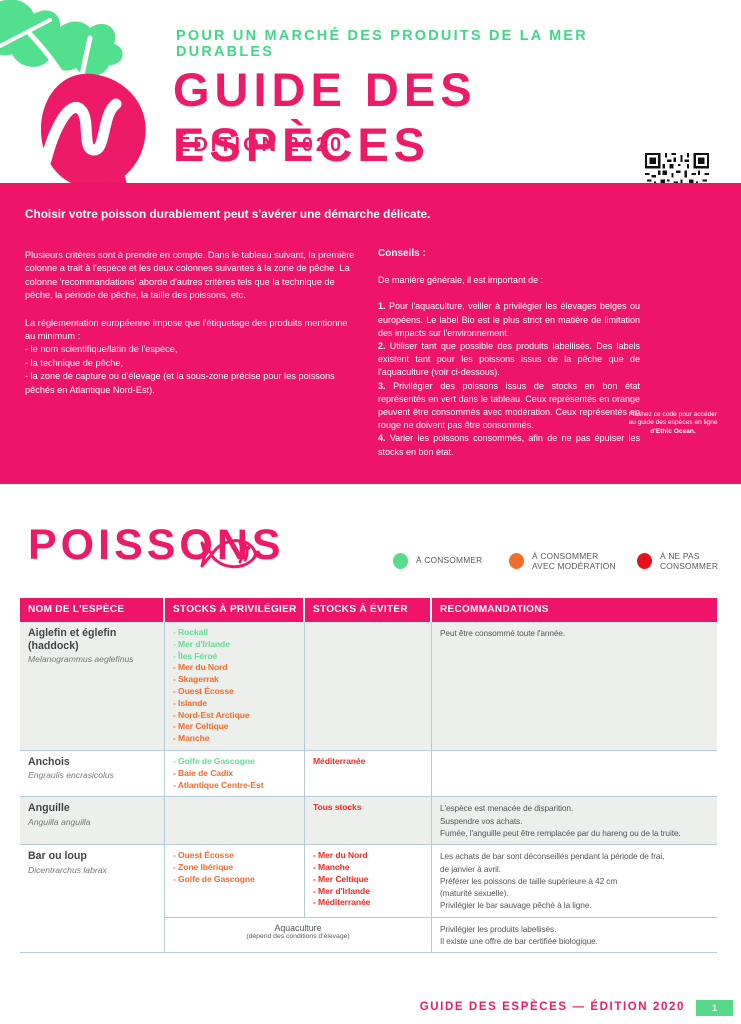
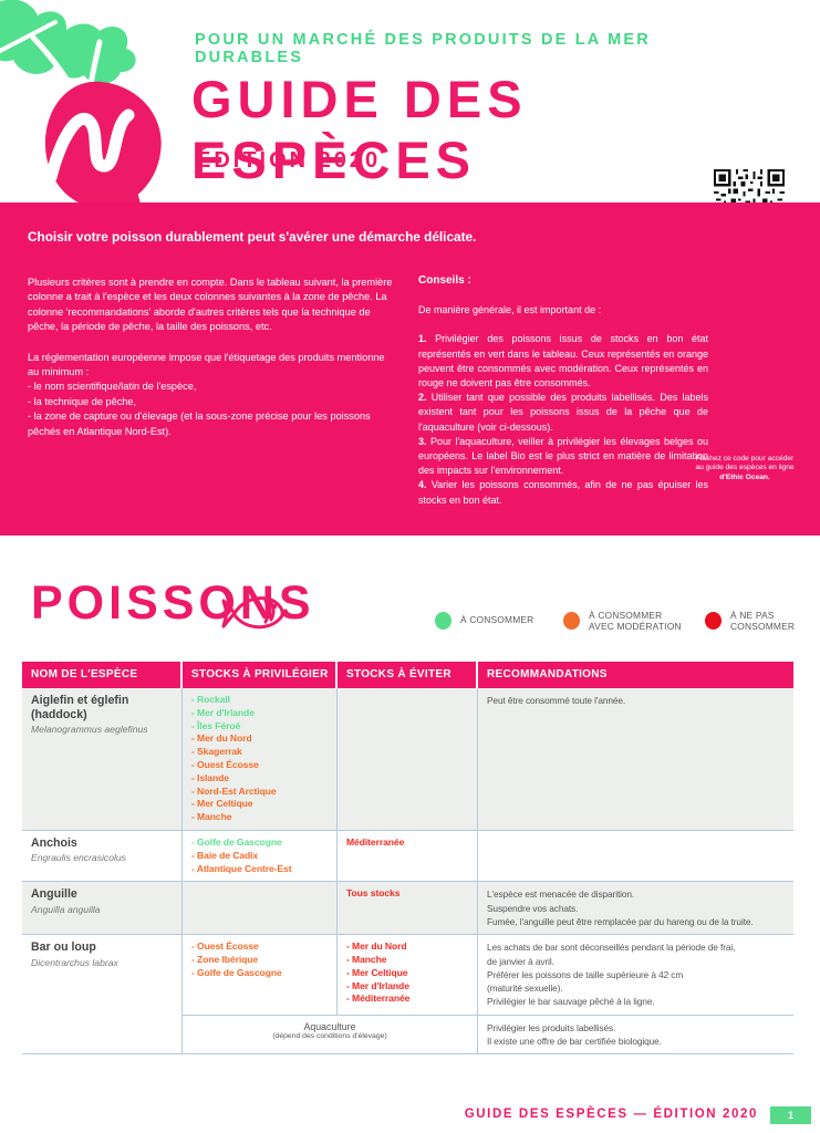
  POUR UN MARCHÉ DES PRODUITS DE LA MER DURABLES
  GUIDE DES ESPÈCES
  ÉDITION 2020
  Choisir votre poisson durablement peut s'avérer une démarche délicate.
  Plusieurs critères sont à prendre en compte. Dans le tableau suivant, la première colonne a trait à l'espèce et les deux colonnes suivantes à la zone de pêche. La colonne 'recommandations' aborde d'autres critères tels que la technique de pêche, la période de pêche, la taille des poissons, etc.
  La réglementation européenne impose que l'étiquetage des produits mentionne au minimum :
  - le nom scientifique/latin de l'espèce,
  - la technique de pêche,
  - la zone de capture ou d'élevage (et la sous-zone précise pour les poissons pêchés en Atlantique Nord-Est).
  Conseils :
  De manière générale, il est important de :
- 1. Pour l'aquaculture, veiller à privilégier les élevages belges ou européens. Le label Bio est le plus strict en matière de limitation des impacts sur l'environnement.
+ 1. Privilégier des poissons issus de stocks en bon état représentés en vert dans le tableau. Ceux représentés en orange peuvent être consommés avec modération. Ceux représentés en rouge ne doivent pas être consommés.
  2. Utiliser tant que possible des produits labellisés. Des labels existent tant pour les poissons issus de la pêche que de l'aquaculture (voir ci-dessous).
- 3. Privilégier des poissons issus de stocks en bon état représentés en vert dans le tableau. Ceux représentés en orange peuvent être consommés avec modération. Ceux représentés en rouge ne doivent pas être consommés.
+ 3. Pour l'aquaculture, veiller à privilégier les élevages belges ou européens. Le label Bio est le plus strict en matière de limitation des impacts sur l'environnement.
  4. Varier les poissons consommés, afin de ne pas épuiser les stocks en bon état.
  POISSONS
  À CONSOMMER
  À CONSOMMER
  AVEC MODÉRATION
  À NE PAS
  CONSOMMER
  NOM DE L'ESPÈCE
  STOCKS À PRIVILÉGIER
  STOCKS À ÉVITER
  RECOMMANDATIONS
  Aiglefin et églefin
  (haddock)
  Melanogrammus aeglefinus
  - Rockall
  - Mer d'Irlande
  - Îles Féroé
  - Mer du Nord
  - Skagerrak
  - Ouest Écosse
  - Islande
  - Nord-Est Arctique
  - Mer Celtique
  - Manche
  Peut être consommé toute l'année.
  Anchois
  Engraulis encrasicolus
  - Golfe de Gascogne
  - Baie de Cadix
  - Atlantique Centre-Est
  Méditerranée
  Anguille
  Anguilla anguilla
  Tous stocks
  L'espèce est menacée de disparition.
  Suspendre vos achats.
  Fumée, l'anguille peut être remplacée par du hareng ou de la truite.
  Bar ou loup
  Dicentrarchus labrax
  - Ouest Écosse
  - Zone Ibérique
  - Golfe de Gascogne
  - Mer du Nord
  - Manche
  - Mer Celtique
  - Mer d'Irlande
  - Méditerranée
  Les achats de bar sont déconseillés pendant la période de frai,
  de janvier à avril.
  Préférer les poissons de taille supérieure à 42 cm
  (maturité sexuelle).
  Privilégier le bar sauvage pêché à la ligne.
  Aquaculture
  Privilégier les produits labellisés.
  Il existe une offre de bar certifiée biologique.
  GUIDE DES ESPÈCES — ÉDITION 2020
  1
